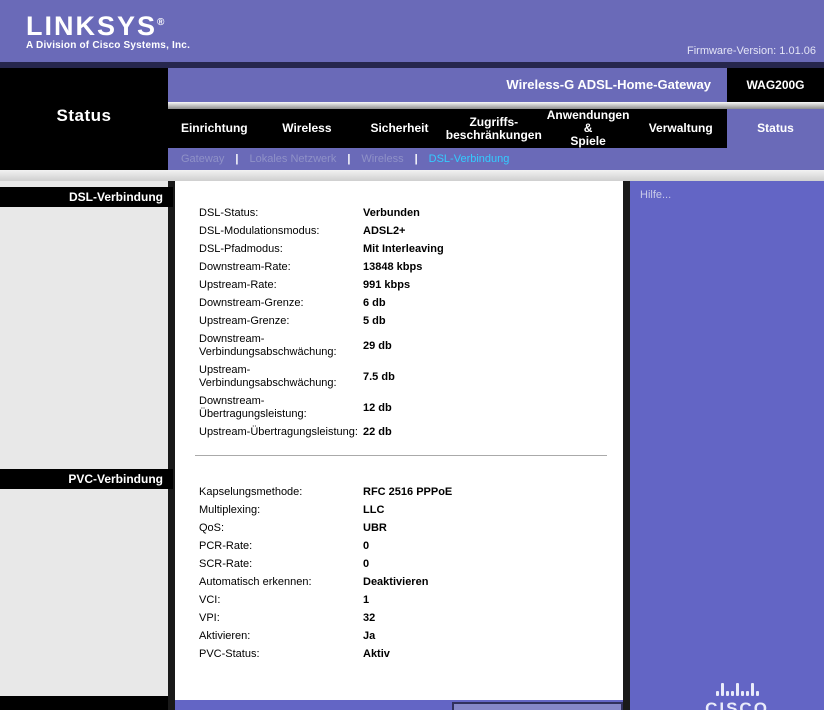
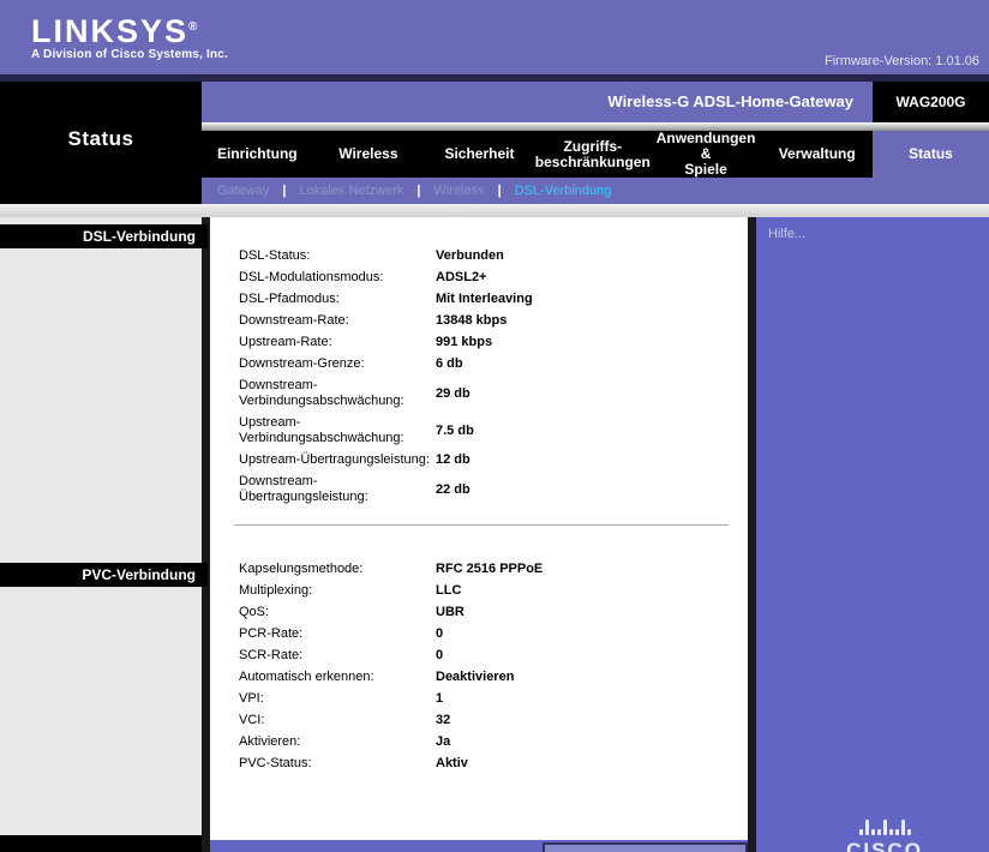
  LINKSYS®
  A Division of Cisco Systems, Inc.
  Firmware-Version: 1.01.06
  Status
  Wireless-G ADSL-Home-Gateway
  WAG200G
  Einrichtung
  Wireless
  Sicherheit
  Zugriffs-
  beschränkungen
  Anwendungen &
  Spiele
  Verwaltung
  Status
  Gateway
  Lokales Netzwerk
  Wireless
  DSL-Verbindung
  DSL-Verbindung
  PVC-Verbindung
  DSL-Status:
  Verbunden
  DSL-Modulationsmodus:
  ADSL2+
  DSL-Pfadmodus:
  Mit Interleaving
  Downstream-Rate:
  13848 kbps
  Upstream-Rate:
  991 kbps
  Downstream-Grenze:
  6 db
- Upstream-Grenze:
- 5 db
  Downstream-Verbindungsabschwächung:
  29 db
  Upstream-Verbindungsabschwächung:
  7.5 db
- Downstream-Übertragungsleistung:
+ Upstream-Übertragungsleistung:
  12 db
- Upstream-Übertragungsleistung:
+ Downstream-Übertragungsleistung:
  22 db
  Kapselungsmethode:
  RFC 2516 PPPoE
  Multiplexing:
  LLC
  QoS:
  UBR
  PCR-Rate:
  0
  SCR-Rate:
  0
  Automatisch erkennen:
  Deaktivieren
- VCI:
+ VPI:
  1
- VPI:
+ VCI:
  32
  Aktivieren:
  Ja
  PVC-Status:
  Aktiv
  Hilfe...
  CISCO
